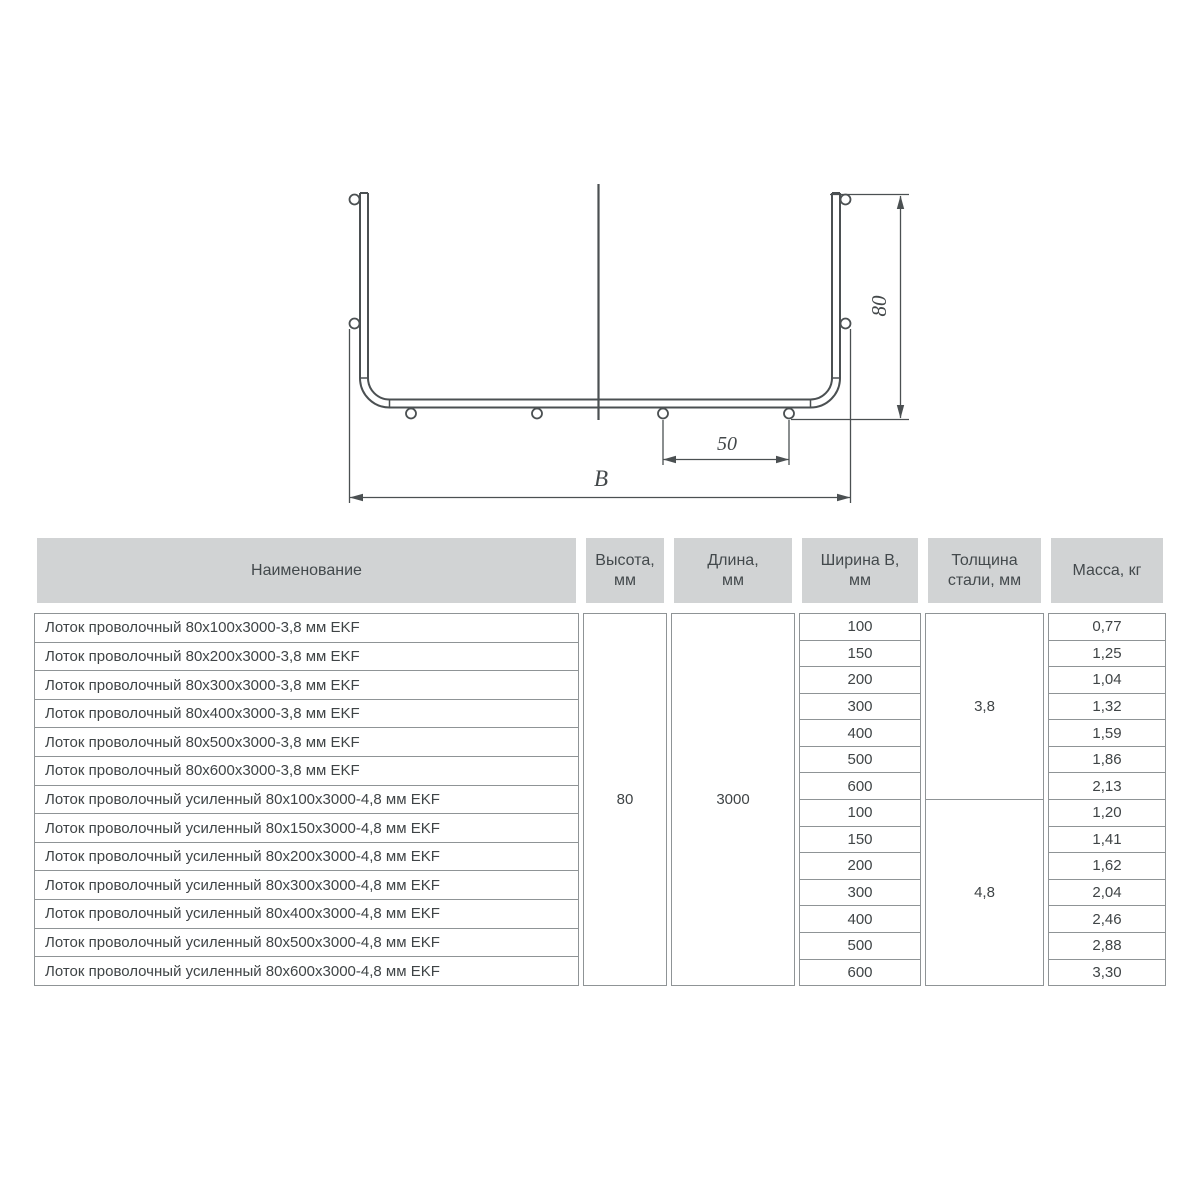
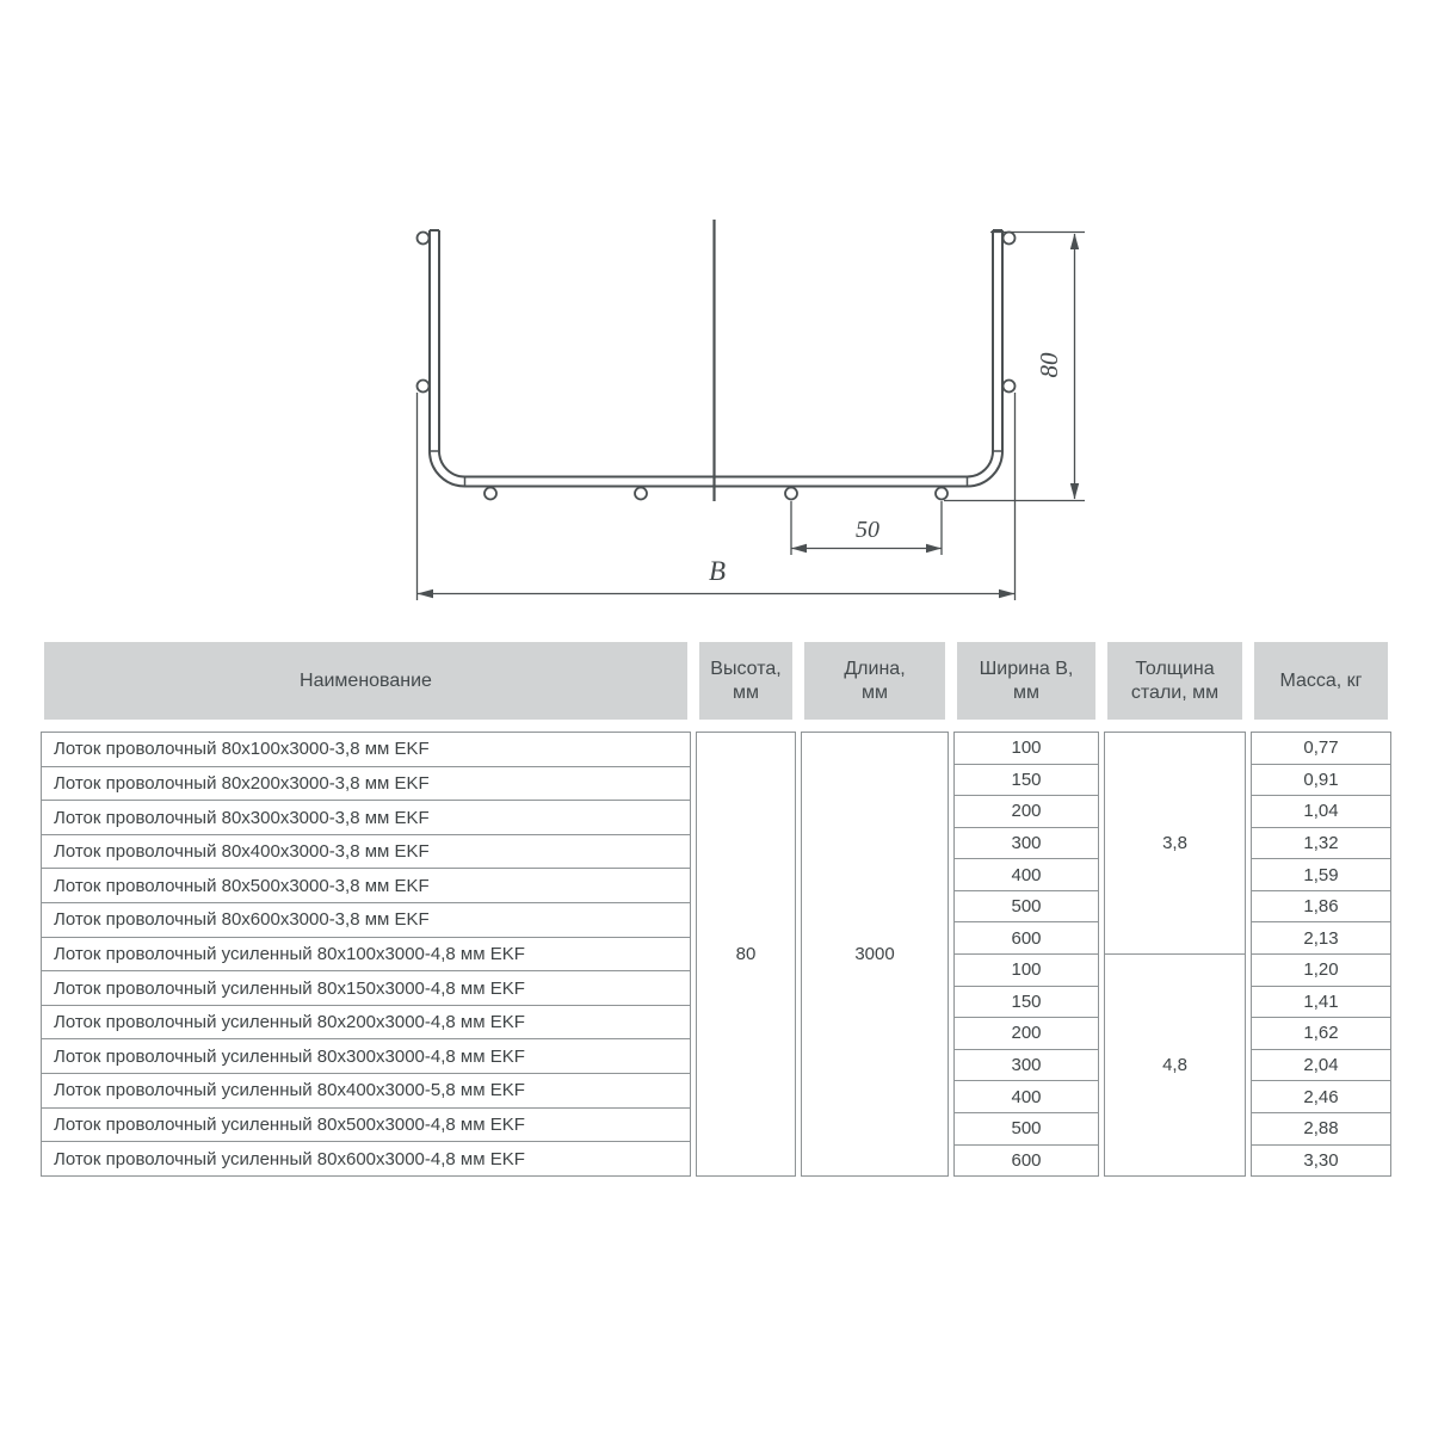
  50
  В
  Наименование
  Лоток проволочный 80x100x3000-3,8 мм EKF
  Лоток проволочный 80x200x3000-3,8 мм EKF
  Лоток проволочный 80x300x3000-3,8 мм EKF
  Лоток проволочный 80x400x3000-3,8 мм EKF
  Лоток проволочный 80x500x3000-3,8 мм EKF
  Лоток проволочный 80x600x3000-3,8 мм EKF
  Лоток проволочный усиленный 80x100x3000-4,8 мм EKF
  Лоток проволочный усиленный 80x150x3000-4,8 мм EKF
  Лоток проволочный усиленный 80x200x3000-4,8 мм EKF
  Лоток проволочный усиленный 80x300x3000-4,8 мм EKF
- Лоток проволочный усиленный 80x400x3000-4,8 мм EKF
+ Лоток проволочный усиленный 80x400x3000-5,8 мм EKF
  Лоток проволочный усиленный 80x500x3000-4,8 мм EKF
  Лоток проволочный усиленный 80x600x3000-4,8 мм EKF
  Высота,
  мм
  80
  Длина,
  мм
  3000
  Ширина В,
  мм
  100
  150
  200
  300
  400
  500
  600
  100
  150
  200
  300
  400
  500
  600
  Толщина
  стали, мм
  3,8
  4,8
  Масса, кг
  0,77
- 1,25
+ 0,91
  1,04
  1,32
  1,59
  1,86
  2,13
  1,20
  1,41
  1,62
  2,04
  2,46
  2,88
  3,30
